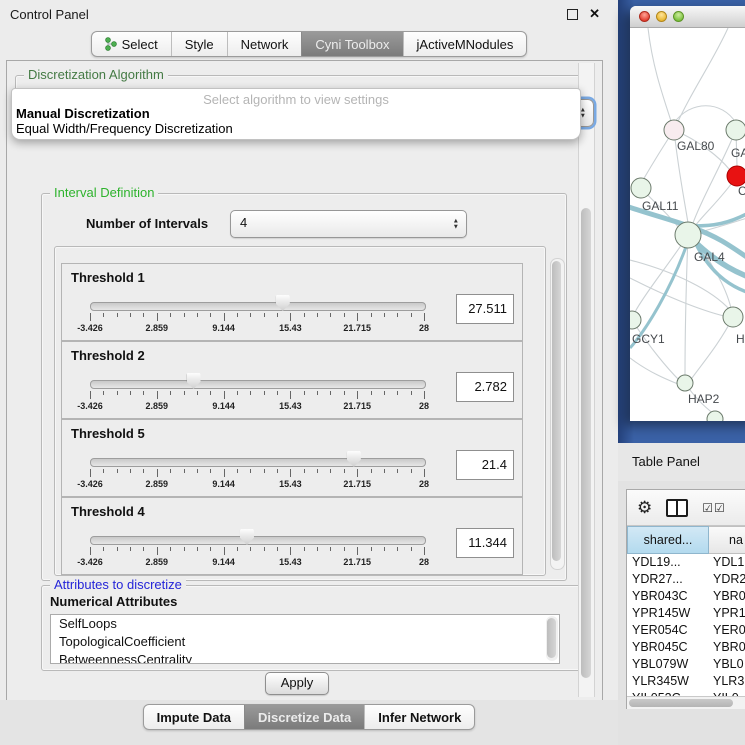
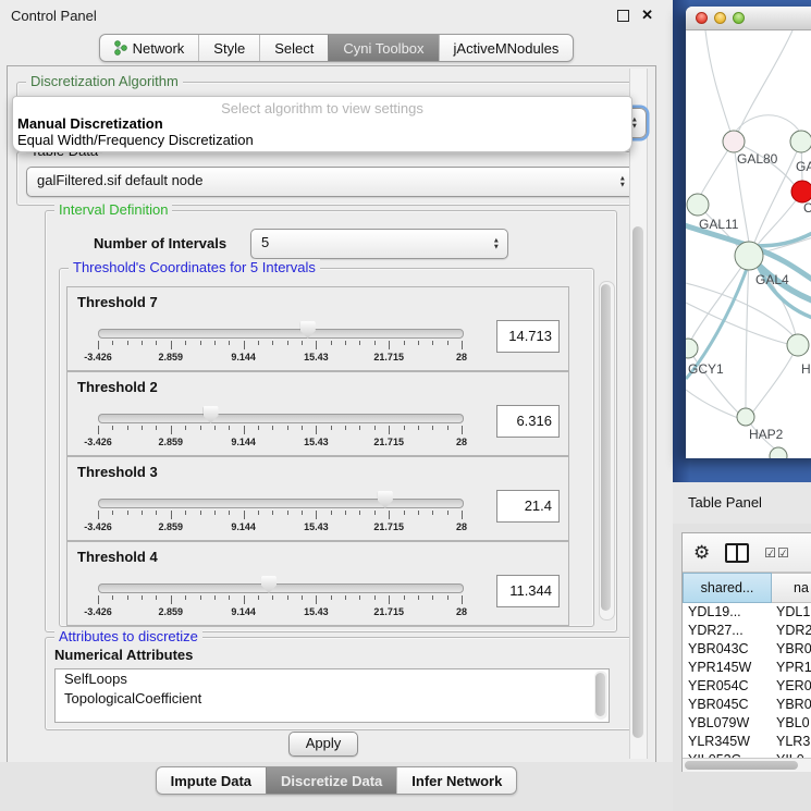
  Control Panel
  ✕
- Select
+ Network
  Style
- Network
+ Select
  Cyni Toolbox
  jActiveMNodules
  Discretization Algorithm
  Select algorithm to view settings
  Manual Discretization
  Equal Width/Frequency Discretization
+ galFiltered.sif default node
  Interval Definition
  Number of Intervals
- 4
+ 5
+ Threshold's Coordinates for 5 Intervals
- Threshold 1
+ Threshold 7
  -3.426
  2.859
  9.144
  15.43
  21.715
  28
- 27.511
+ 14.713
  Threshold 2
  -3.426
  2.859
  9.144
  15.43
  21.715
  28
- 2.782
+ 6.316
- Threshold 5
+ Threshold 3
  -3.426
  2.859
  9.144
  15.43
  21.715
  28
  21.4
  Threshold 4
  -3.426
  2.859
  9.144
  15.43
  21.715
  28
  11.344
  Attributes to discretize
  Numerical Attributes
  SelfLoops
  TopologicalCoefficient
- BetweennessCentrality
  Apply
  Impute Data
  Discretize Data
  Infer Network
  GAL80
  GA
  C
  GAL11
  GAL4
  GCY1
  H
  HAP2
  Table Panel
  ⚙
  ☑☑
  shared...
  na
  YDL19...
  YDL1
  YDR27...
  YDR2
  YBR043C
  YBR0
  YPR145W
  YPR1
  YER054C
  YER0
  YBR045C
  YBR0
  YBL079W
  YBL0
  YLR345W
  YLR3
